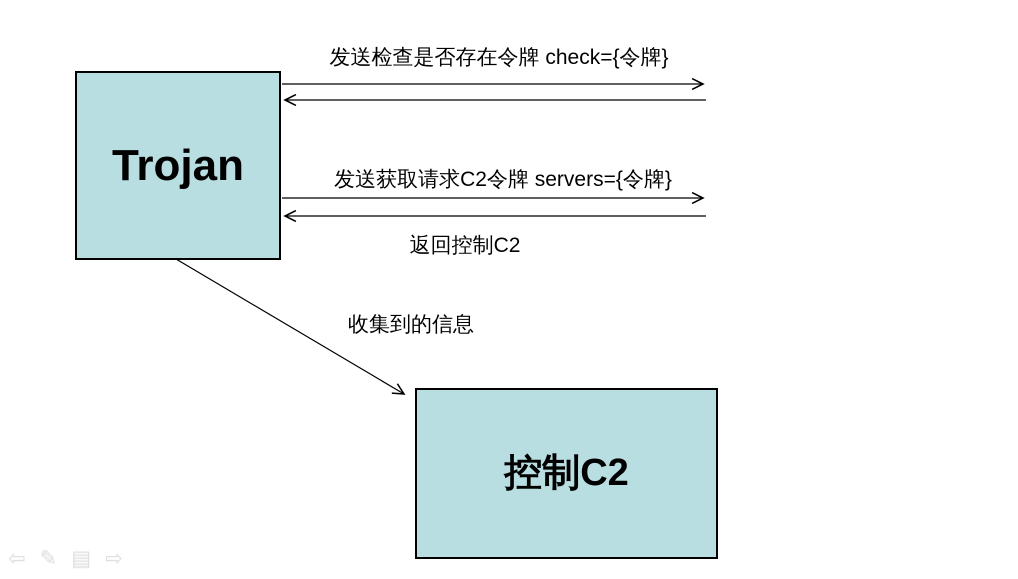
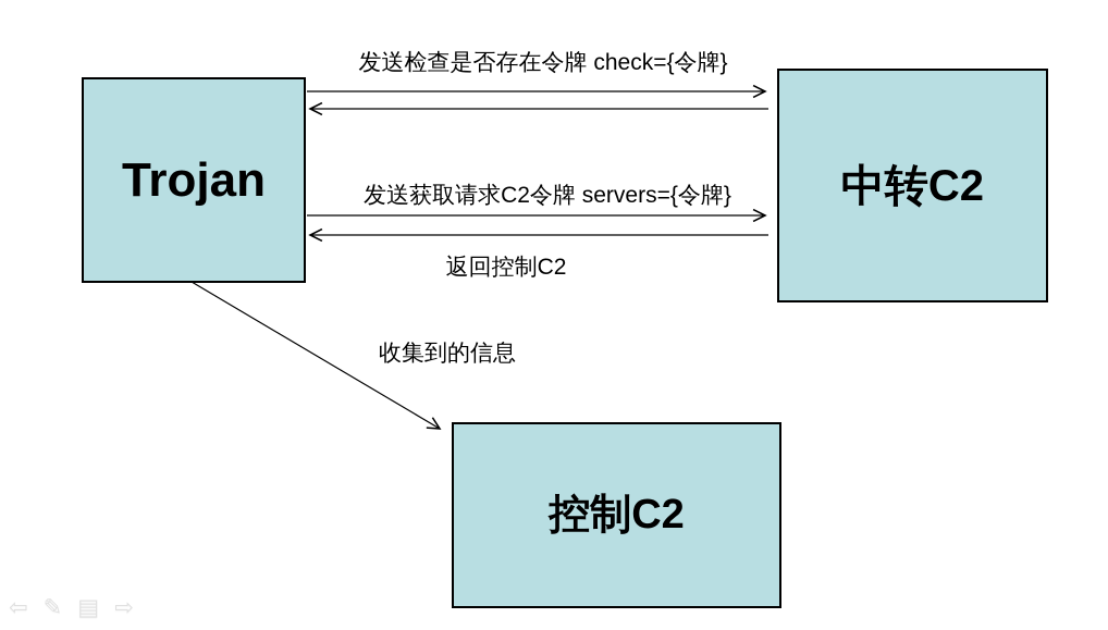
  Trojan
+ 中转C2
  控制C2
  发送检查是否存在令牌 check={令牌}
  发送获取请求C2令牌 servers={令牌}
  返回控制C2
  收集到的信息
  ⇦
  ✎
  ▤
  ⇨
